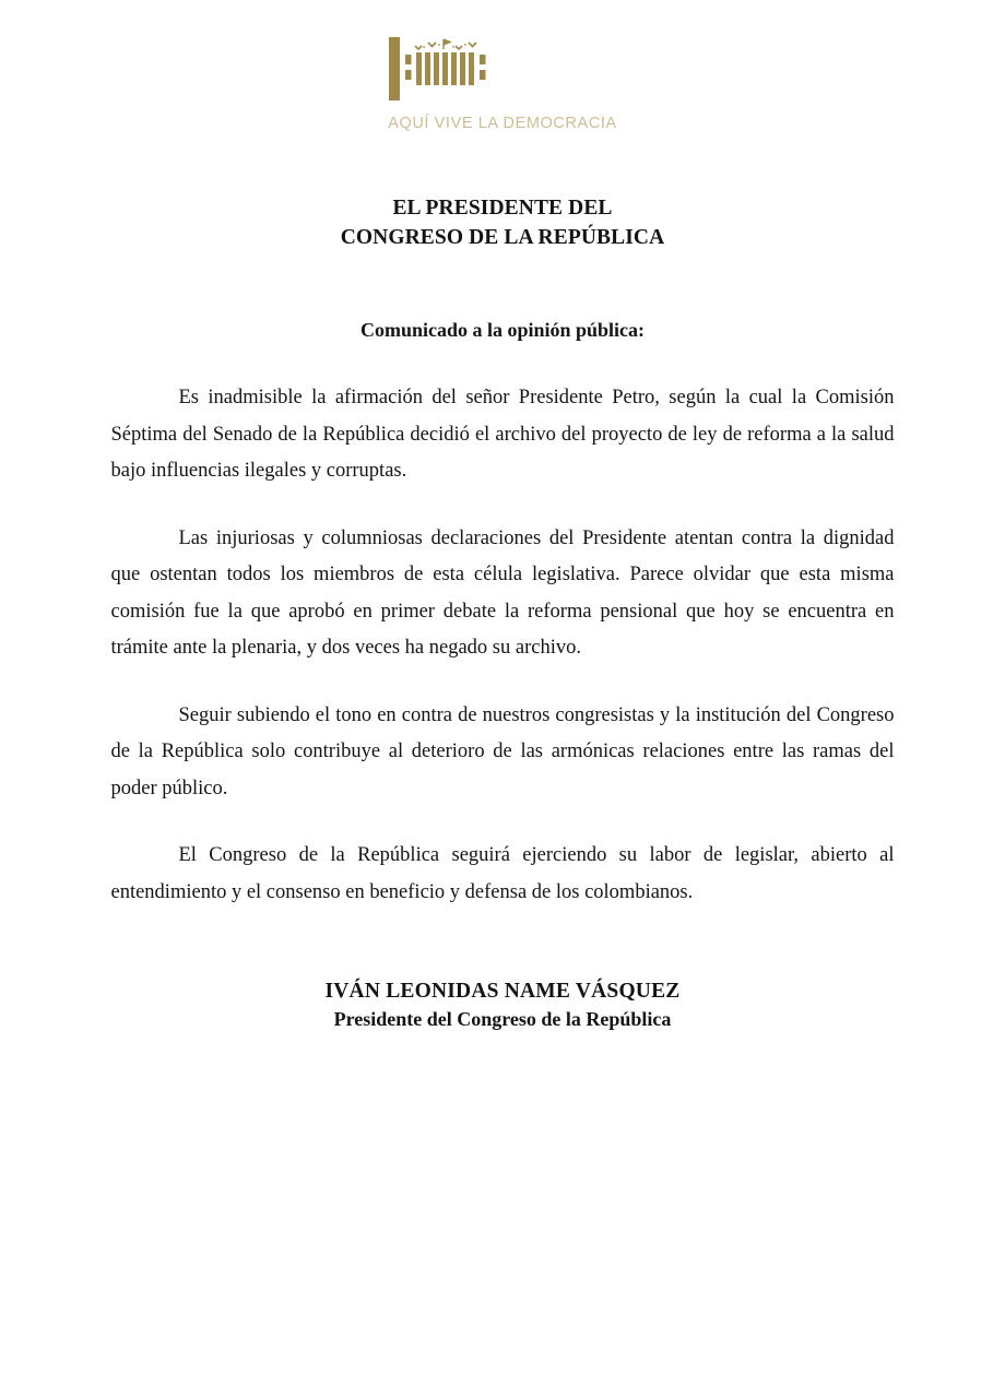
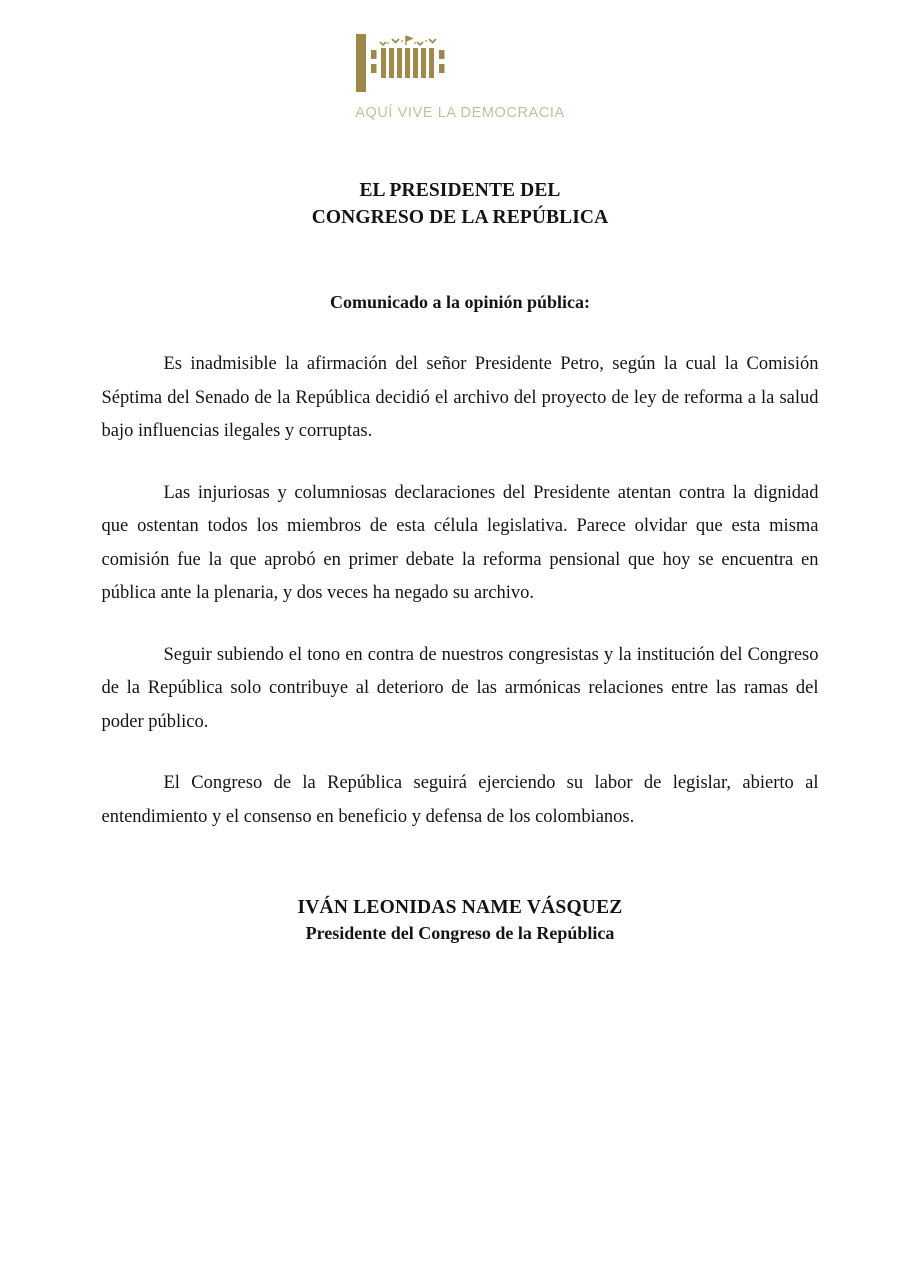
  AQUÍ VIVE LA DEMOCRACIA
  EL PRESIDENTE DEL
  CONGRESO DE LA REPÚBLICA
  Comunicado a la opinión pública:
  Es inadmisible la afirmación del señor Presidente Petro, según la cual la Comisión Séptima del Senado de la República decidió el archivo del proyecto de ley de reforma a la salud bajo influencias ilegales y corruptas.
- Las injuriosas y columniosas declaraciones del Presidente atentan contra la dignidad que ostentan todos los miembros de esta célula legislativa. Parece olvidar que esta misma comisión fue la que aprobó en primer debate la reforma pensional que hoy se encuentra en trámite ante la plenaria, y dos veces ha negado su archivo.
+ Las injuriosas y columniosas declaraciones del Presidente atentan contra la dignidad que ostentan todos los miembros de esta célula legislativa. Parece olvidar que esta misma comisión fue la que aprobó en primer debate la reforma pensional que hoy se encuentra en pública ante la plenaria, y dos veces ha negado su archivo.
  Seguir subiendo el tono en contra de nuestros congresistas y la institución del Congreso de la República solo contribuye al deterioro de las armónicas relaciones entre las ramas del poder público.
  El Congreso de la República seguirá ejerciendo su labor de legislar, abierto al entendimiento y el consenso en beneficio y defensa de los colombianos.
  IVÁN LEONIDAS NAME VÁSQUEZ
  Presidente del Congreso de la República
